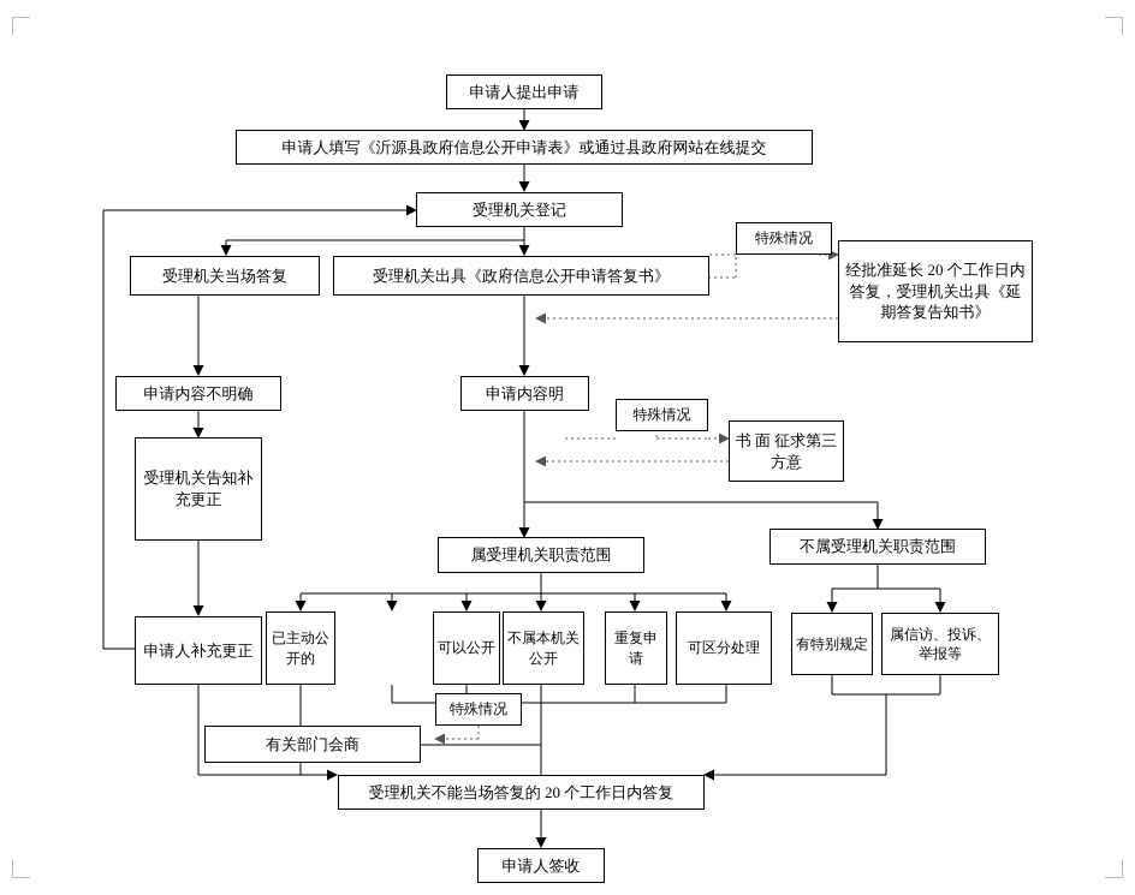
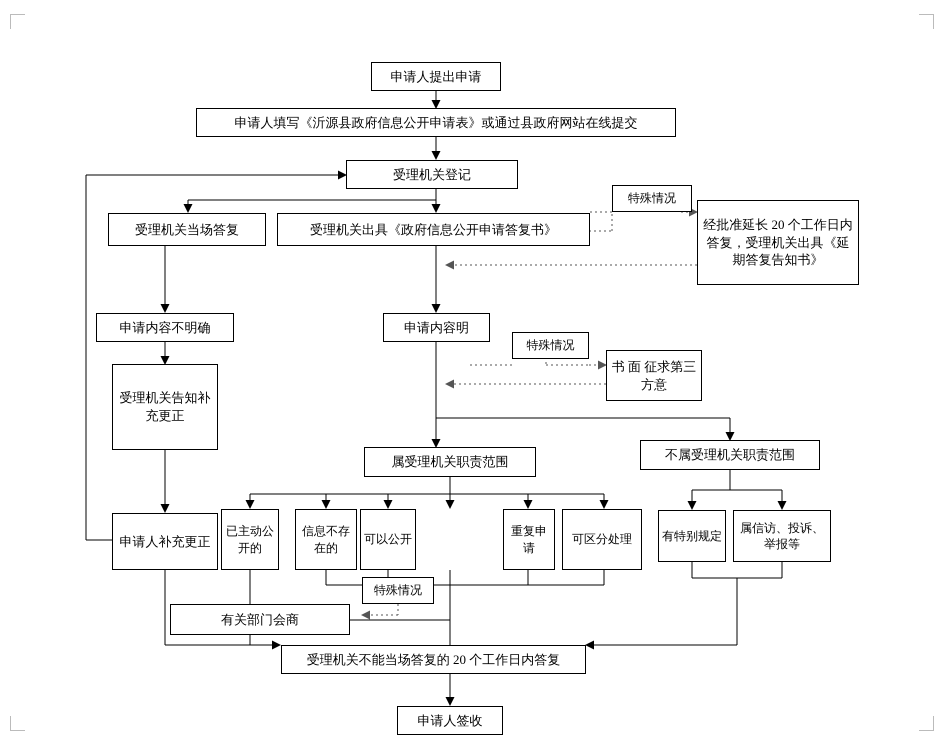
  申请人提出申请
  申请人填写《沂源县政府信息公开申请表》或通过县政府网站在线提交
  受理机关登记
  受理机关当场答复
  受理机关出具《政府信息公开申请答复书》
  特殊情况
  经批准延长 20 个工作日内答复，受理机关出具《延期答复告知书》
  申请内容不明确
  申请内容明
  特殊情况
  书 面 征求第三方意
  受理机关告知补充更正
  申请人补充更正
  属受理机关职责范围
  不属受理机关职责范围
  已主动公开的
+ 信息不存在的
  可以公开
- 不属本机关公开
  重复申请
  可区分处理
  有特别规定
  属信访、投诉、举报等
  特殊情况
  有关部门会商
  受理机关不能当场答复的 20 个工作日内答复
  申请人签收
